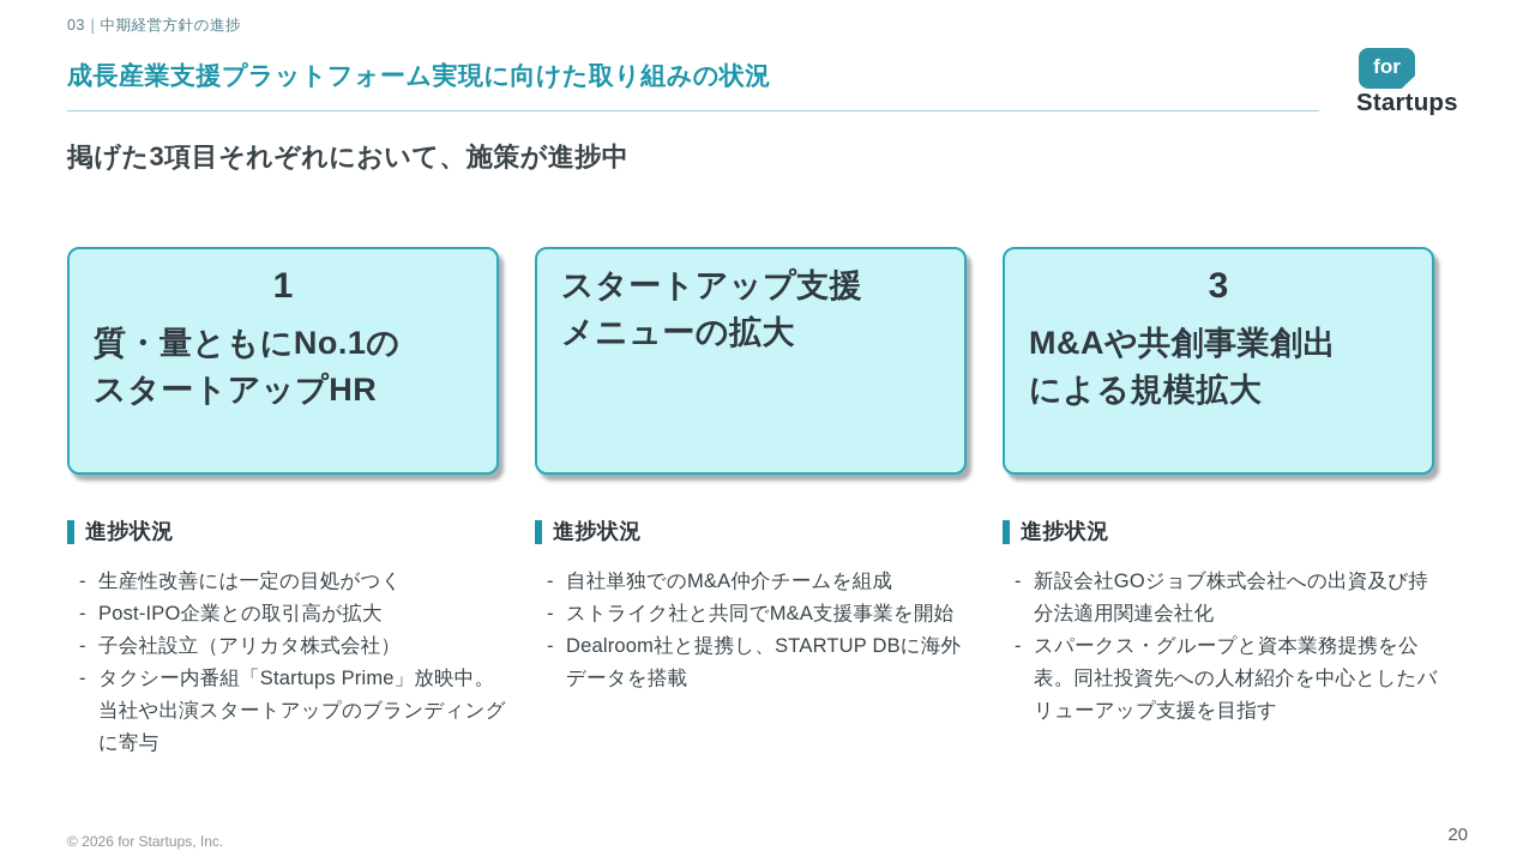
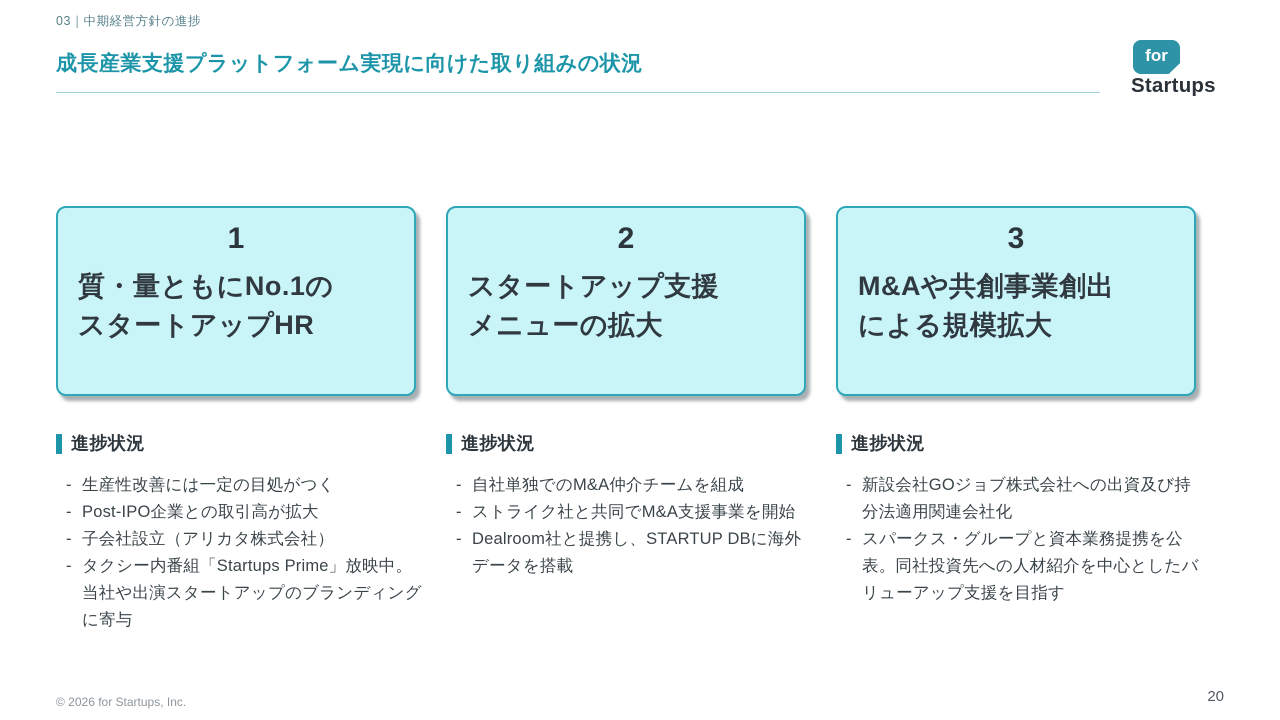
  03｜中期経営方針の進捗
  成長産業支援プラットフォーム実現に向けた取り組みの状況
  for
  Startups
- 掲げた3項目それぞれにおいて、施策が進捗中
  1
  質・量ともにNo.1の
  スタートアップHR
+ 2
  スタートアップ支援
  メニューの拡大
  3
  M&Aや共創事業創出
  による規模拡大
  進捗状況
  -
  生産性改善には一定の目処がつく
  -
  Post-IPO企業との取引高が拡大
  -
  子会社設立（アリカタ株式会社）
  -
  タクシー内番組「Startups Prime」放映中。当社や出演スタートアップのブランディングに寄与
  進捗状況
  -
  自社単独でのM&A仲介チームを組成
  -
  ストライク社と共同でM&A支援事業を開始
  -
  Dealroom社と提携し、STARTUP DBに海外データを搭載
  進捗状況
  -
  新設会社GOジョブ株式会社への出資及び持分法適用関連会社化
  -
  スパークス・グループと資本業務提携を公表。同社投資先への人材紹介を中心としたバリューアップ支援を目指す
  © 2026 for Startups, Inc.
  20
